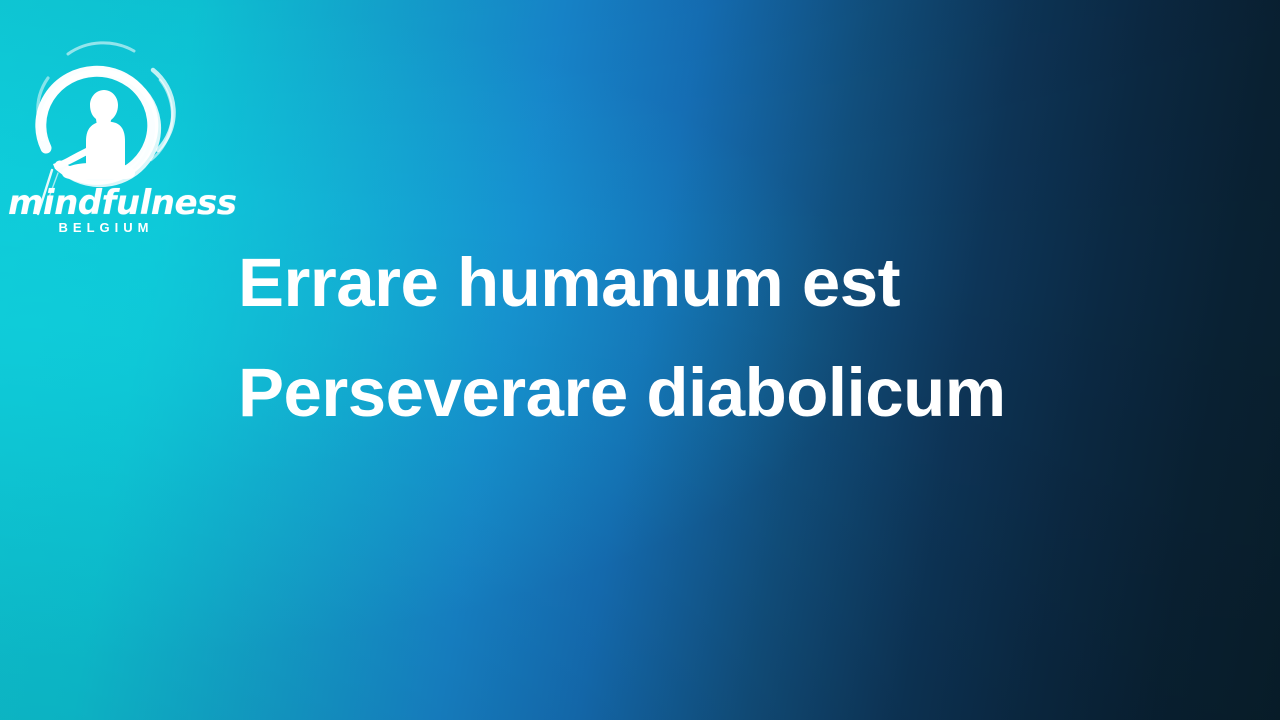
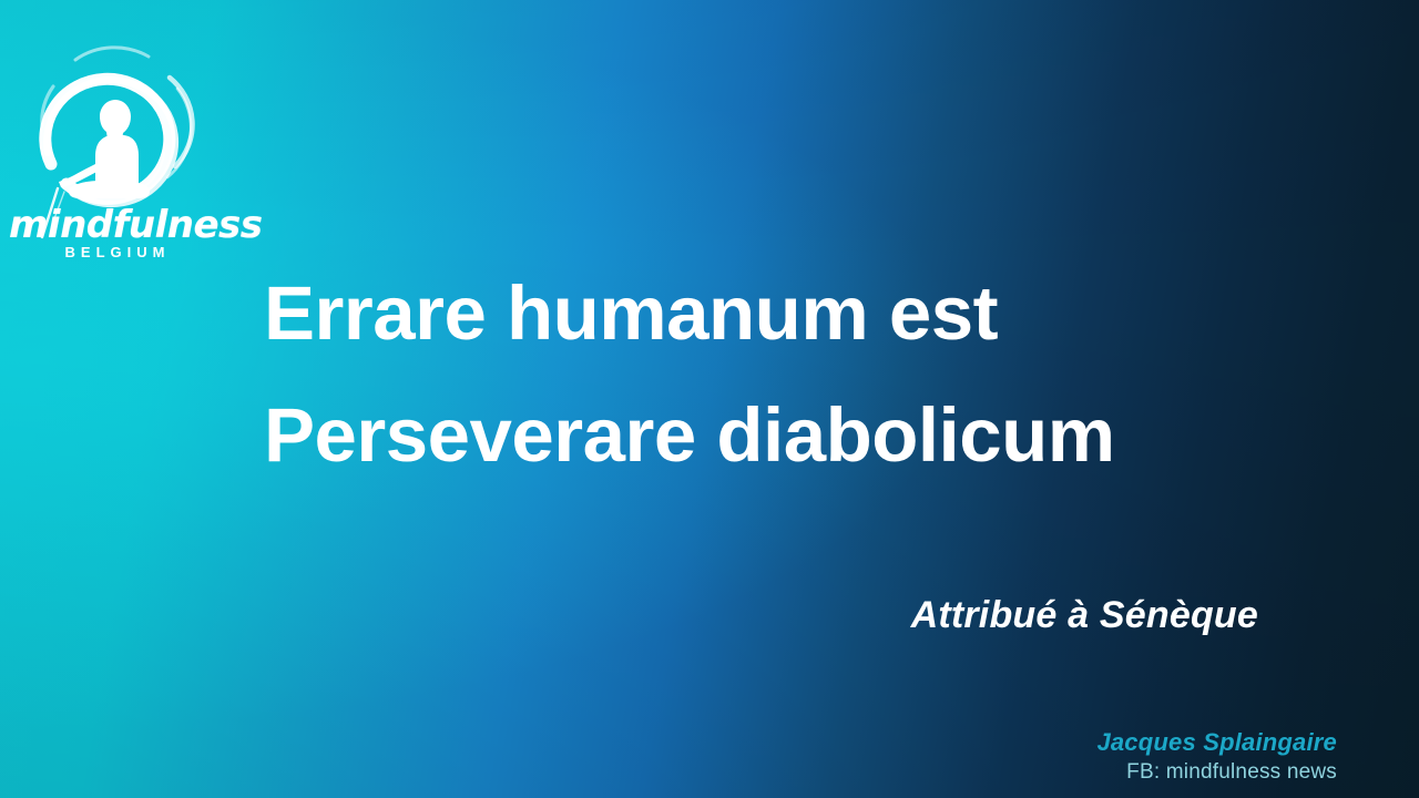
  mindfulness
  BELGIUM
  Errare humanum est
  Perseverare diabolicum
+ Attribué à Sénèque
+ Jacques Splaingaire
+ FB: mindfulness news
